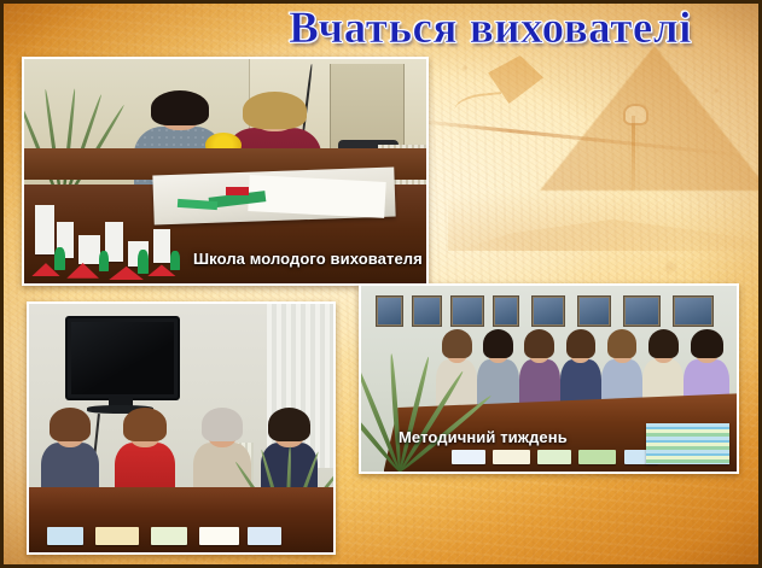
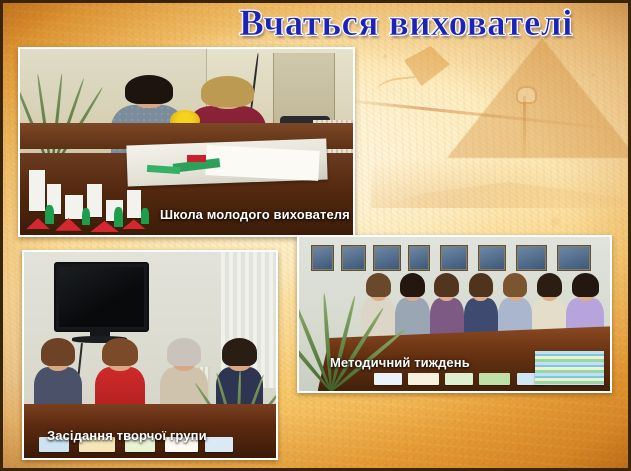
  Вчаться вихователі
  Школа молодого вихователя
+ Засідання творчої групи
  Методичний тиждень
